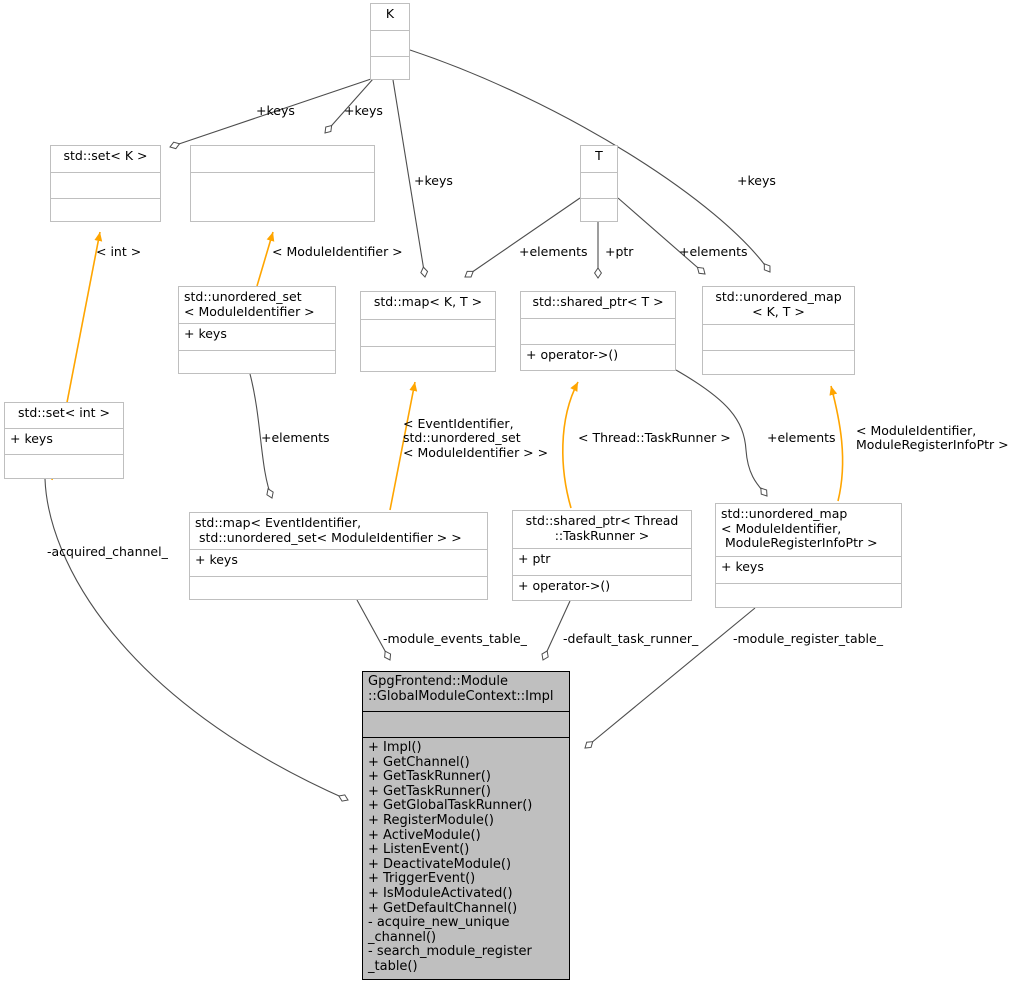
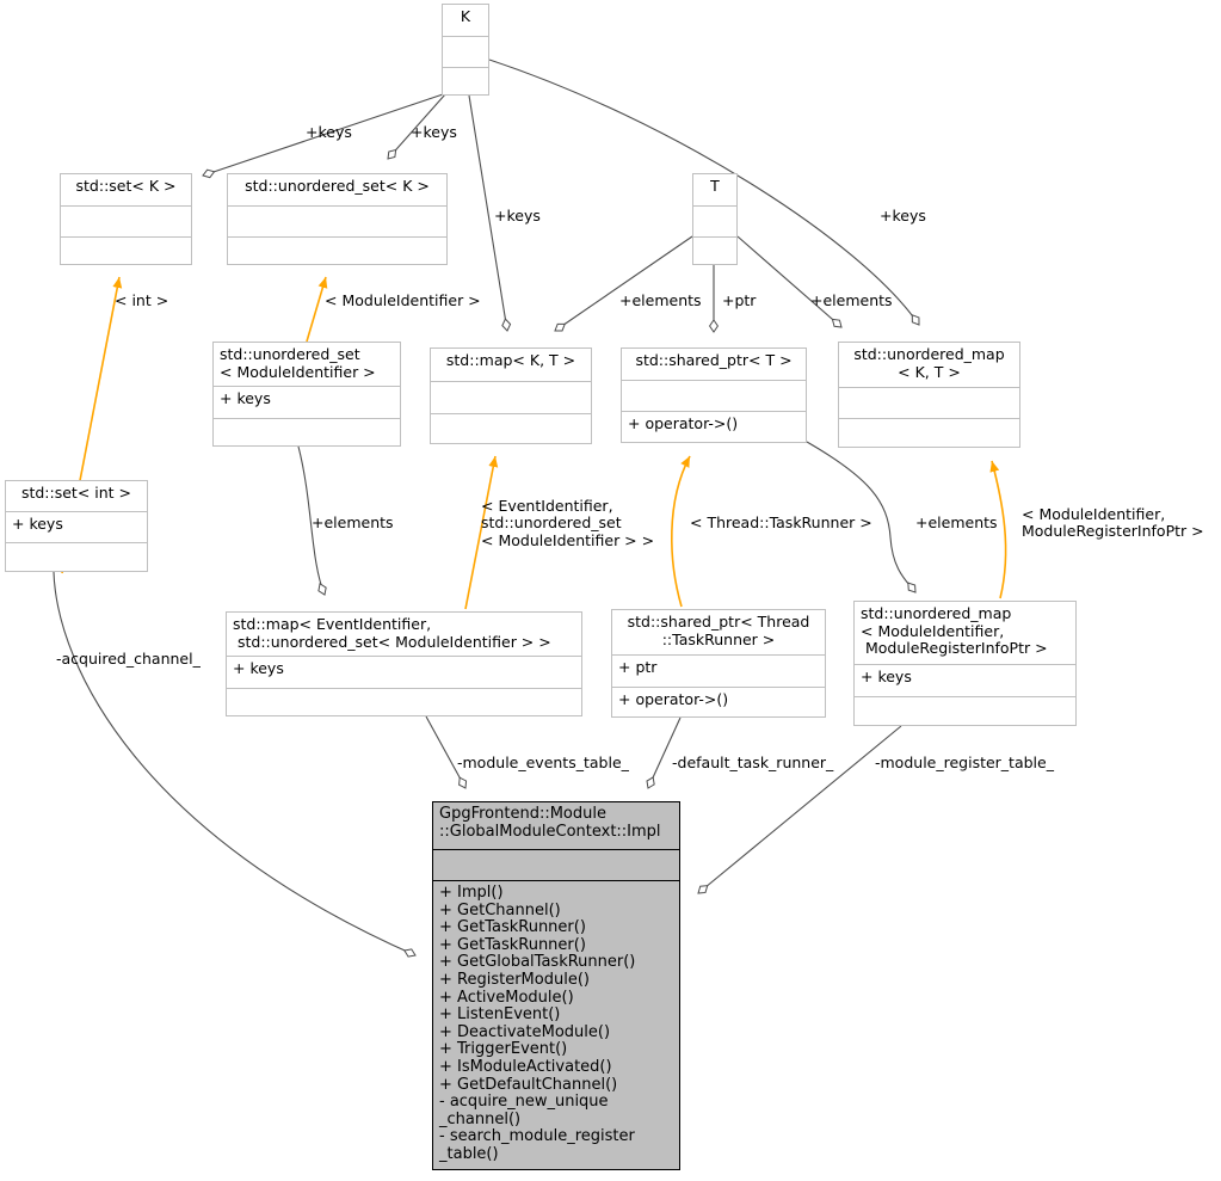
  K
  T
  std::set< K >
+ std::unordered_set< K >
  std::unordered_set
  < ModuleIdentifier >
  + keys
  std::map< K, T >
  std::shared_ptr< T >
  + operator->()
  std::unordered_map
  < K, T >
  std::set< int >
  + keys
  std::map< EventIdentifier,
  std::unordered_set< ModuleIdentifier > >
  + keys
  std::shared_ptr< Thread
  ::TaskRunner >
  + ptr
  + operator->()
  std::unordered_map
  < ModuleIdentifier,
  ModuleRegisterInfoPtr >
  + keys
  GpgFrontend::Module
  ::GlobalModuleContext::Impl
  + Impl()
  + GetChannel()
  + GetTaskRunner()
  + GetTaskRunner()
  + GetGlobalTaskRunner()
  + RegisterModule()
  + ActiveModule()
  + ListenEvent()
  + DeactivateModule()
  + TriggerEvent()
  + IsModuleActivated()
  + GetDefaultChannel()
  - acquire_new_unique
  _channel()
  - search_module_register
  _table()
  +keys
  +keys
  +keys
  +keys
  +elements
  +ptr
  +elements
  < int >
  < ModuleIdentifier >
  +elements
  < EventIdentifier,
  std::unordered_set
  < ModuleIdentifier > >
  < Thread::TaskRunner >
  +elements
  < ModuleIdentifier,
  ModuleRegisterInfoPtr >
  -acquired_channel_
  -module_events_table_
  -default_task_runner_
  -module_register_table_
